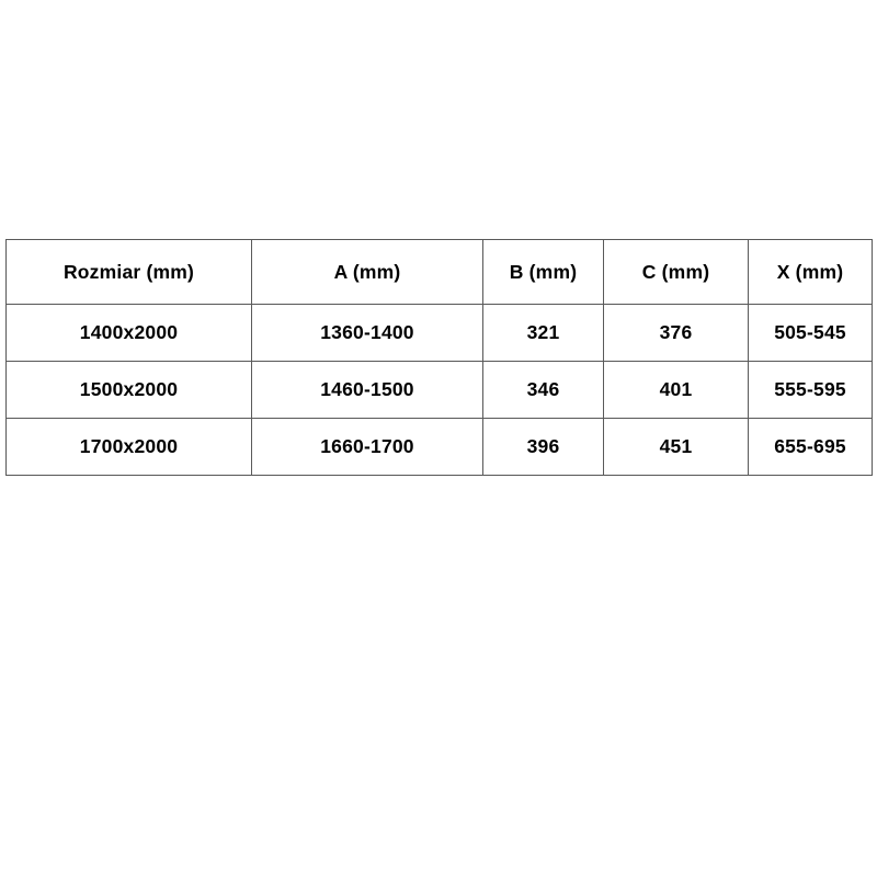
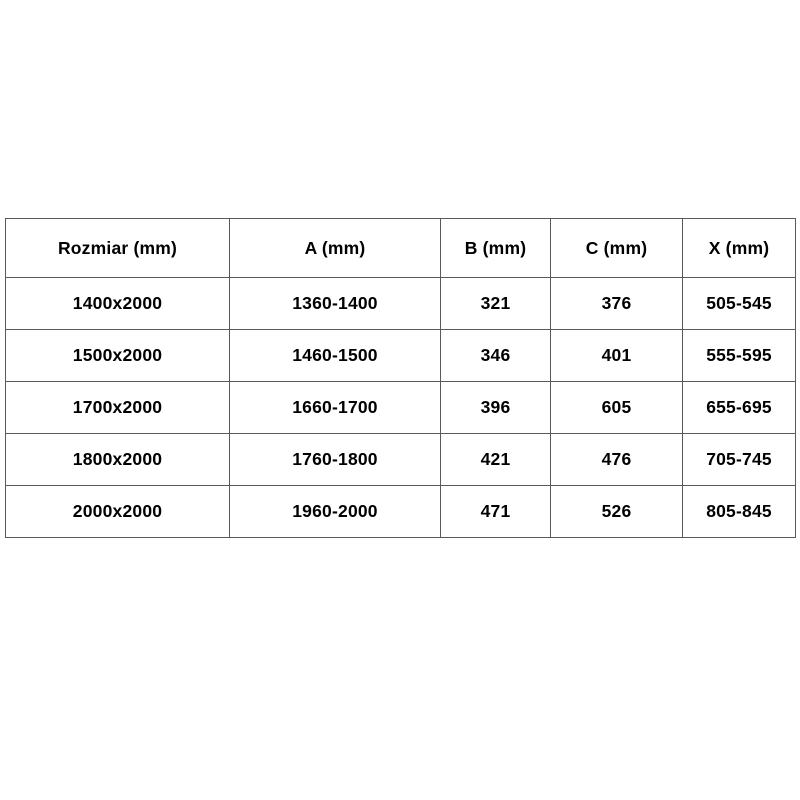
  Rozmiar (mm)	A (mm)	B (mm)	C (mm)	X (mm)
  1400x2000	1360-1400	321	376	505-545
  1500x2000	1460-1500	346	401	555-595
- 1700x2000	1660-1700	396	451	655-695
+ 1700x2000	1660-1700	396	605	655-695
+ 1800x2000	1760-1800	421	476	705-745
+ 2000x2000	1960-2000	471	526	805-845
